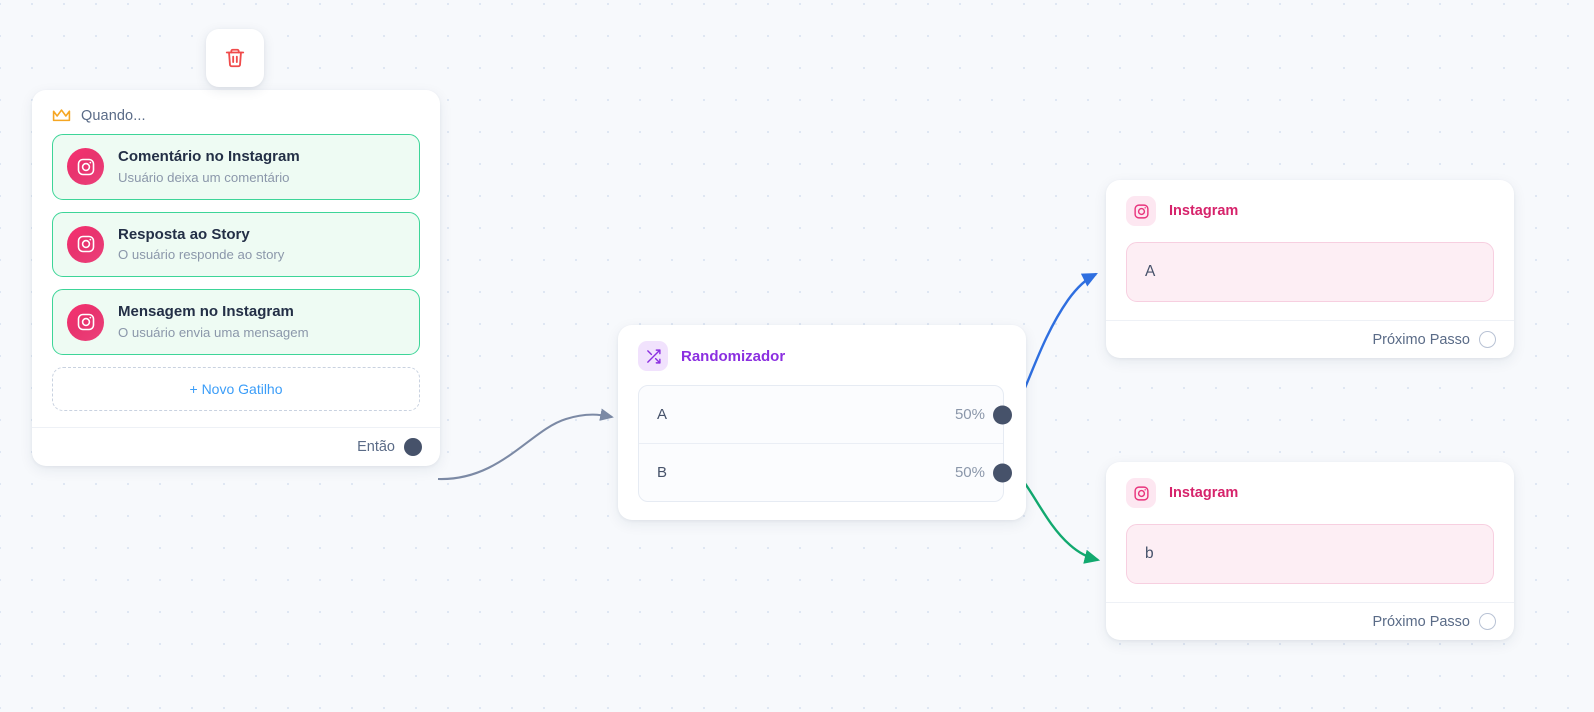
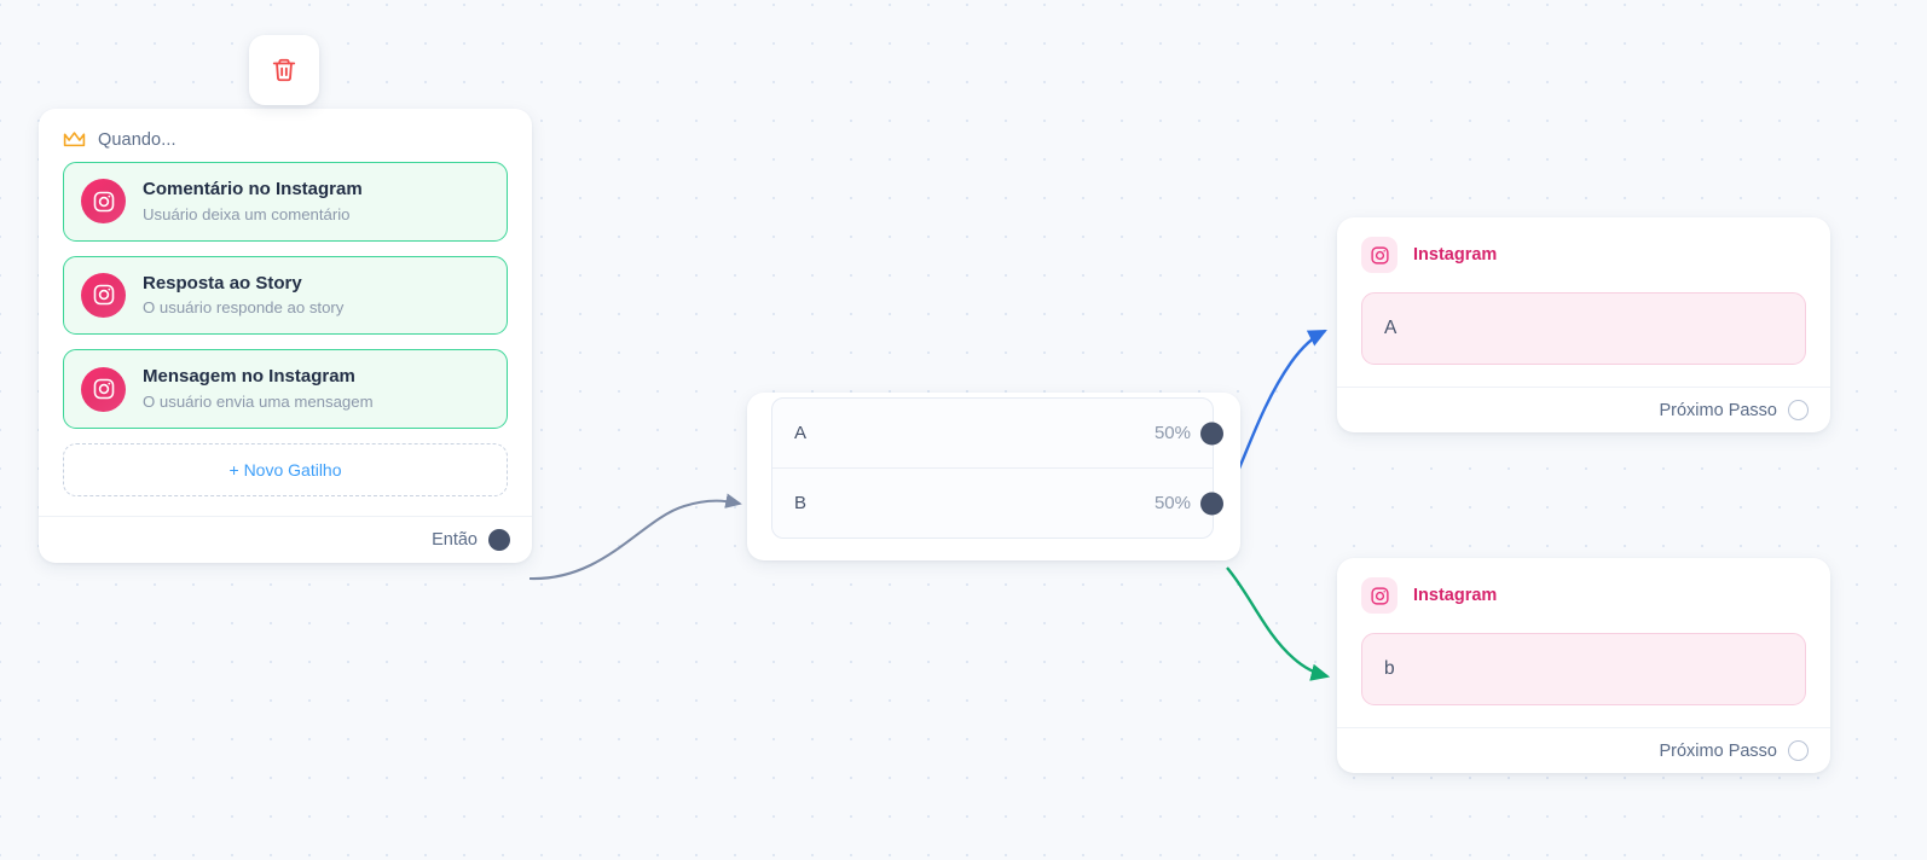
  Quando...
  Comentário no Instagram
  Usuário deixa um comentário
  Resposta ao Story
  O usuário responde ao story
  Mensagem no Instagram
  O usuário envia uma mensagem
  + Novo Gatilho
  Então
- Randomizador
  A
  50%
  B
  50%
  Instagram
  A
  Próximo Passo
  Instagram
  b
  Próximo Passo
